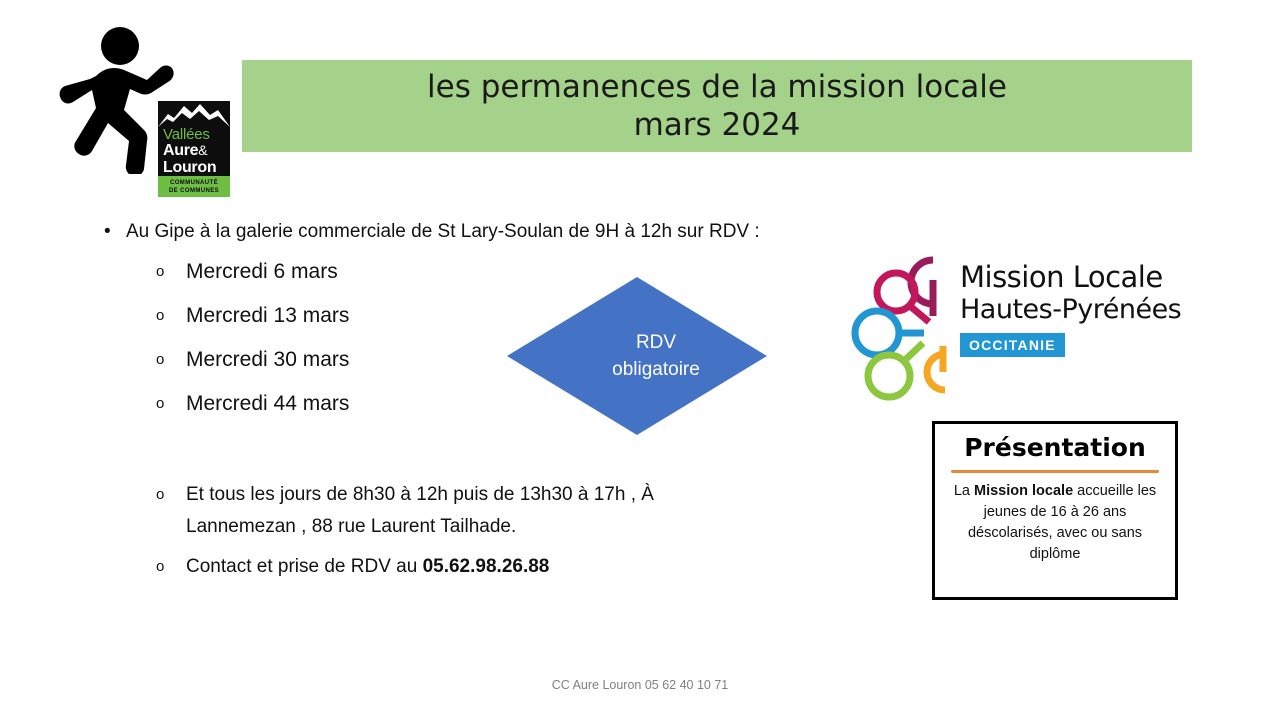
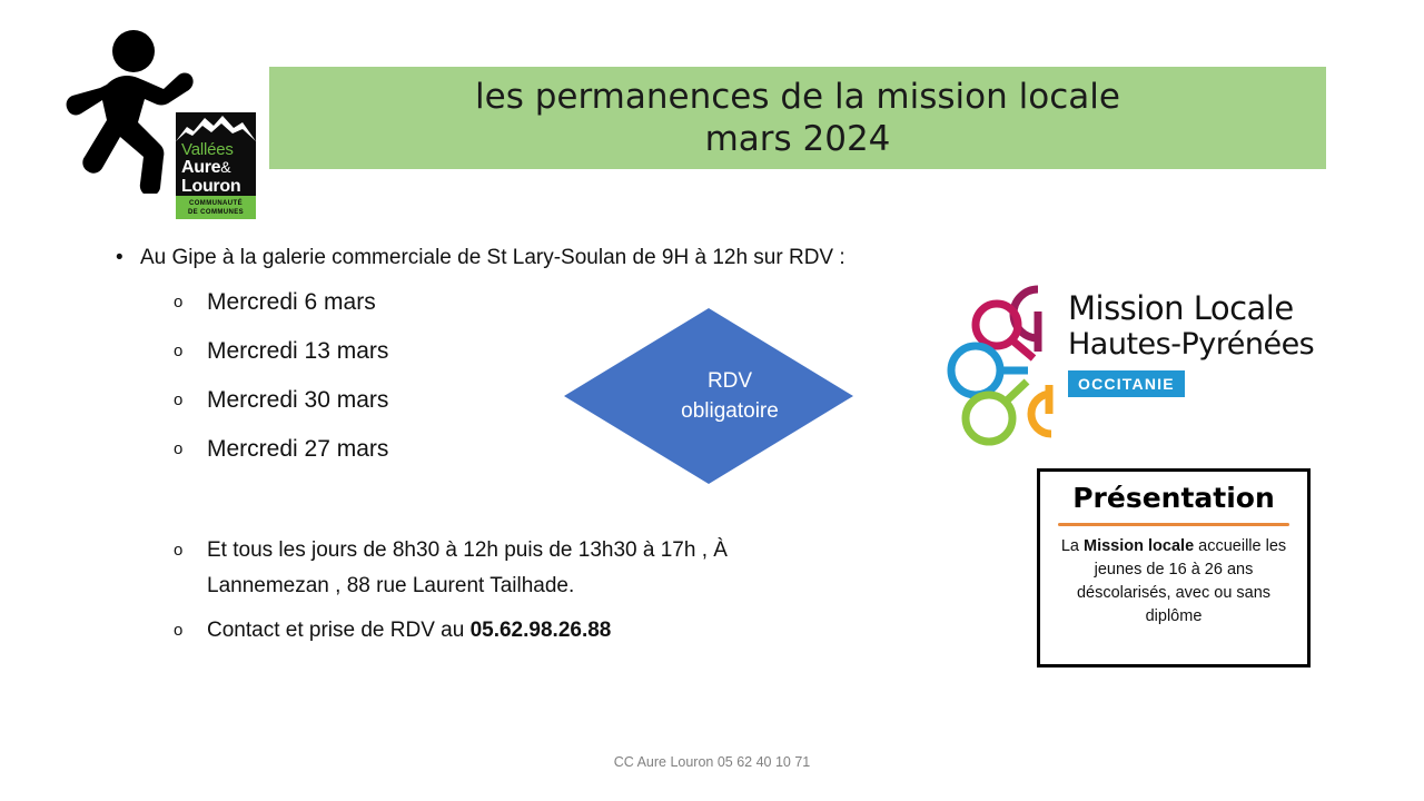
  Vallées
  Aure&
  Louron
  les permanences de la mission locale
  mars 2024
  • Au Gipe à la galerie commerciale de St Lary-Soulan de 9H à 12h sur RDV :
  o
  Mercredi 6 mars
  o
  Mercredi 13 mars
  o
  Mercredi 30 mars
  o
- Mercredi 44 mars
+ Mercredi 27 mars
  o
  Et tous les jours de 8h30 à 12h puis de 13h30 à 17h , À
  Lannemezan , 88 rue Laurent Tailhade.
  o
  Contact et prise de RDV au 05.62.98.26.88
  RDV
  obligatoire
  Mission Locale
  Hautes-Pyrénées
  OCCITANIE
  Présentation
  La Mission locale accueille les jeunes de 16 à 26 ans déscolarisés, avec ou sans diplôme
  CC Aure Louron 05 62 40 10 71
